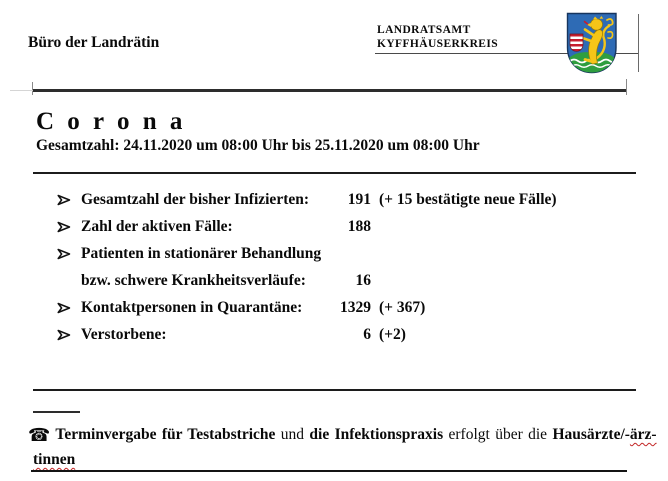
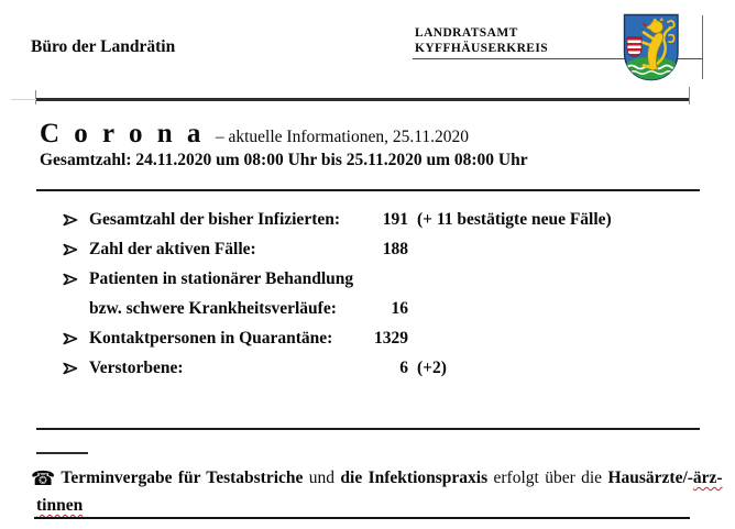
  Büro der Landrätin
  LANDRATSAMT
  KYFFHÄUSERKREIS
  C o r o n a
+ – aktuelle Informationen, 25.11.2020
  Gesamtzahl: 24.11.2020 um 08:00 Uhr bis 25.11.2020 um 08:00 Uhr
  Gesamtzahl der bisher Infizierten:
  191
- (+ 15 bestätigte neue Fälle)
+ (+ 11 bestätigte neue Fälle)
  Zahl der aktiven Fälle:
  188
  Patienten in stationärer Behandlung
  bzw. schwere Krankheitsverläufe:
  16
  Kontaktpersonen in Quarantäne:
  1329
- (+ 367)
  Verstorbene:
  6
  (+2)
  ☎ Terminvergabe für Testabstriche und die Infektionspraxis erfolgt über die Hausärzte/-ärz-
  tinnen
